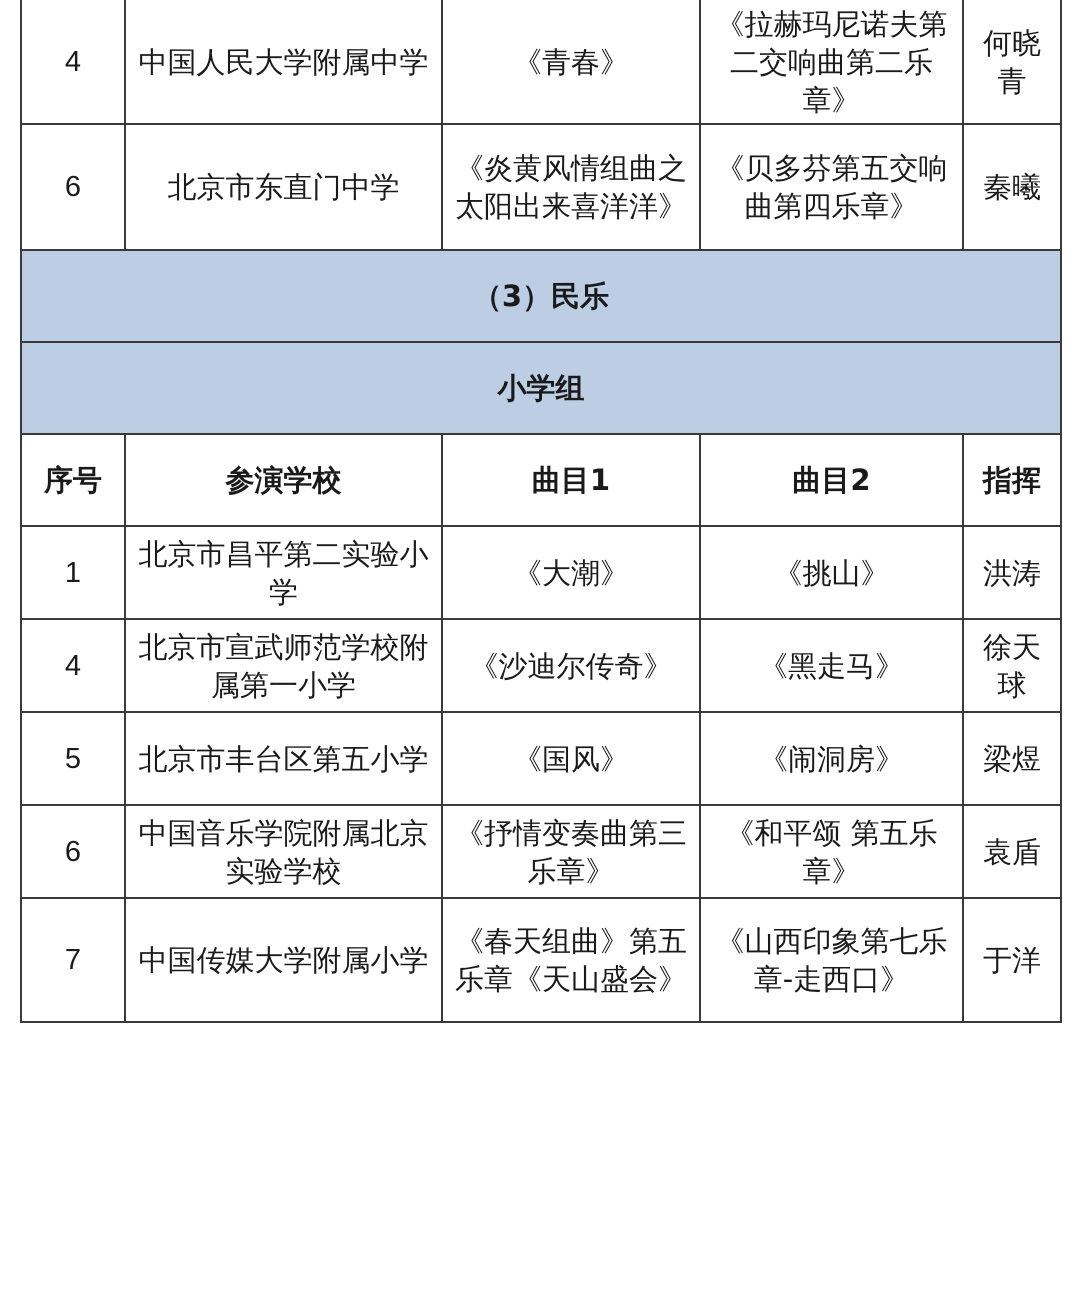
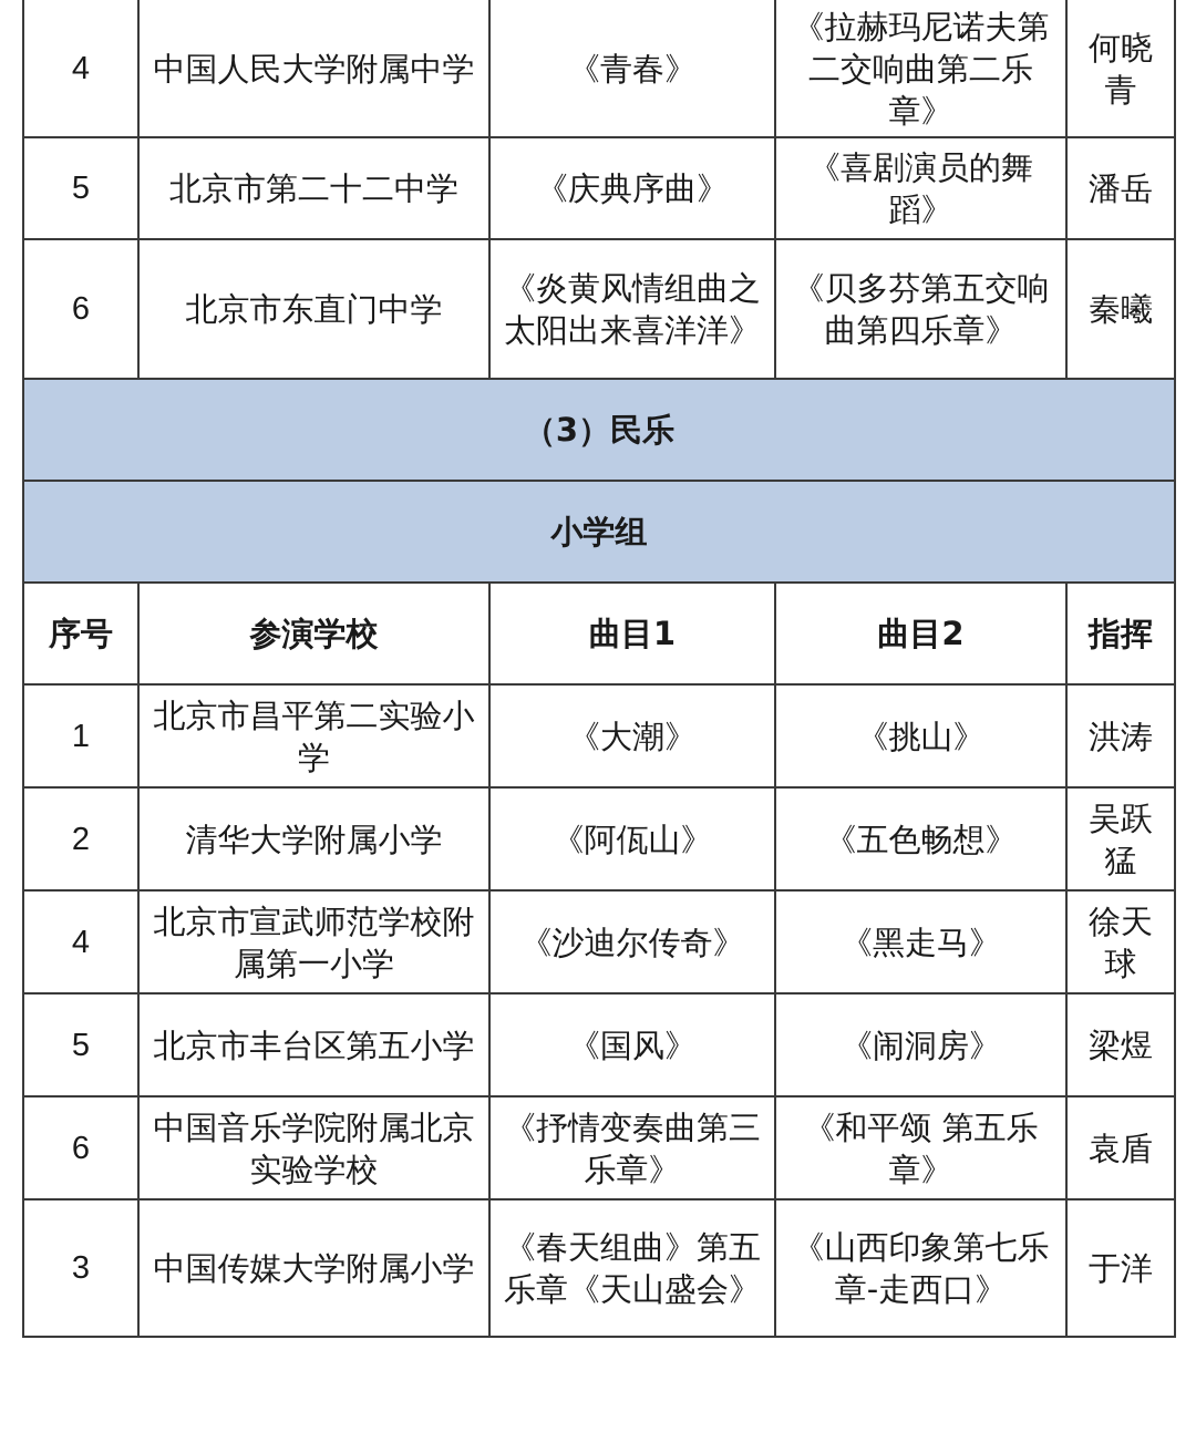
  4	中国人民大学附属中学	《青春》	《拉赫玛尼诺夫第二交响曲第二乐章》	何晓青
+ 5	北京市第二十二中学	《庆典序曲》	《喜剧演员的舞蹈》	潘岳
  6	北京市东直门中学	《炎黄风情组曲之太阳出来喜洋洋》	《贝多芬第五交响曲第四乐章》	秦曦
  （3）民乐
  小学组
  序号	参演学校	曲目1	曲目2	指挥
  1	北京市昌平第二实验小学	《大潮》	《挑山》	洪涛
+ 2	清华大学附属小学	《阿佤山》	《五色畅想》	吴跃猛
  4	北京市宣武师范学校附属第一小学	《沙迪尔传奇》	《黑走马》	徐天球
  5	北京市丰台区第五小学	《国风》	《闹洞房》	梁煜
  6	中国音乐学院附属北京实验学校	《抒情变奏曲第三乐章》	《和平颂 第五乐章》	袁盾
- 7	中国传媒大学附属小学	《春天组曲》第五乐章《天山盛会》	《山西印象第七乐章-走西口》	于洋
+ 3	中国传媒大学附属小学	《春天组曲》第五乐章《天山盛会》	《山西印象第七乐章-走西口》	于洋
